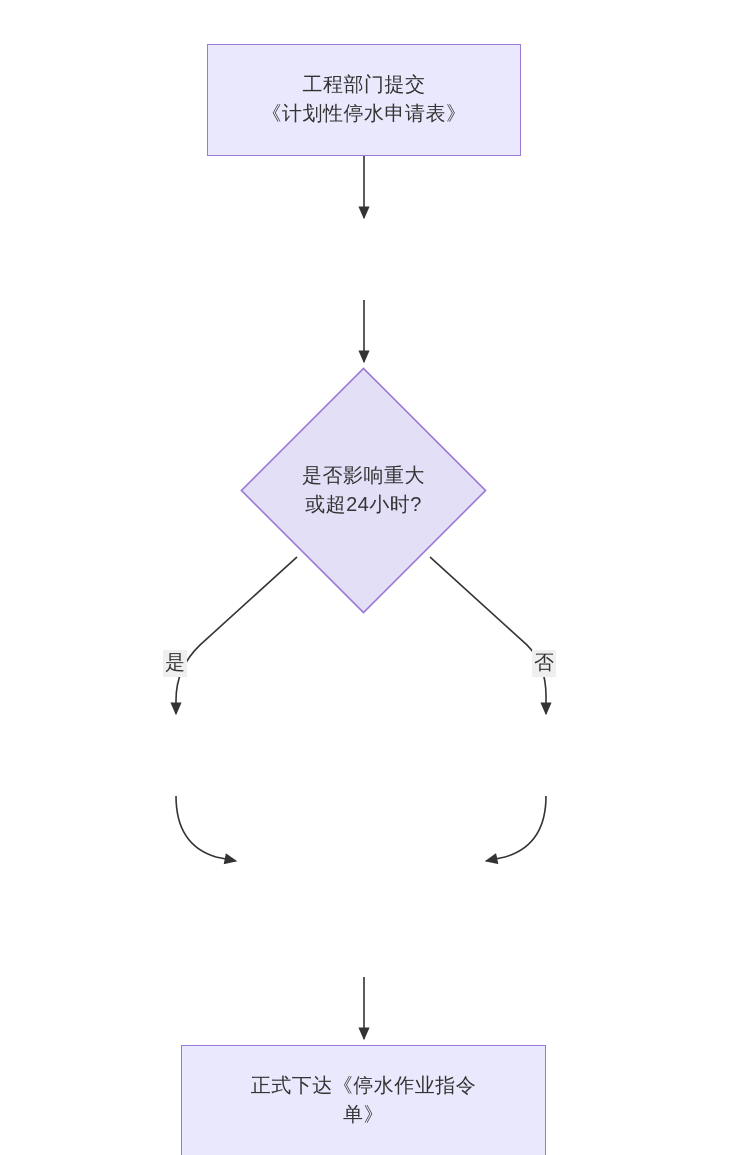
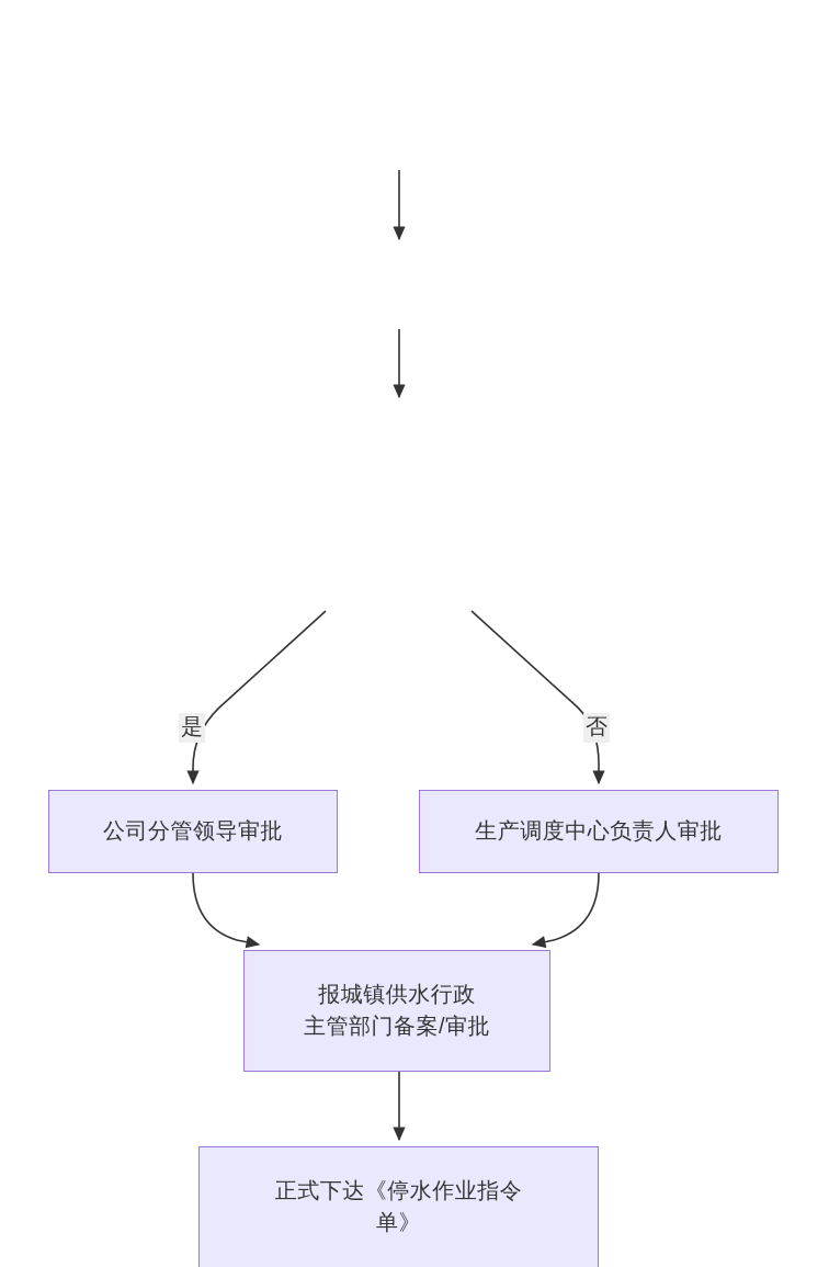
- 工程部门提交
- 《计划性停水申请表》
- 是否影响重大
- 或超24小时?
  是
  否
+ 公司分管领导审批
+ 生产调度中心负责人审批
+ 报城镇供水行政
+ 主管部门备案/审批
  正式下达《停水作业指令
  单》
